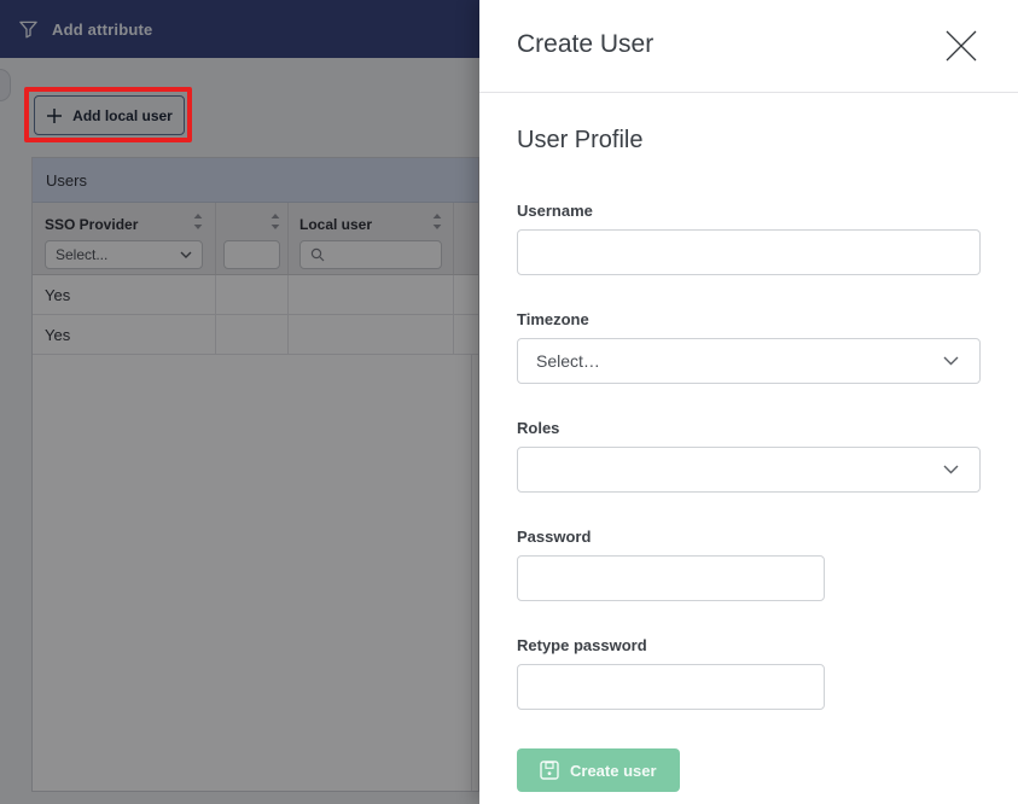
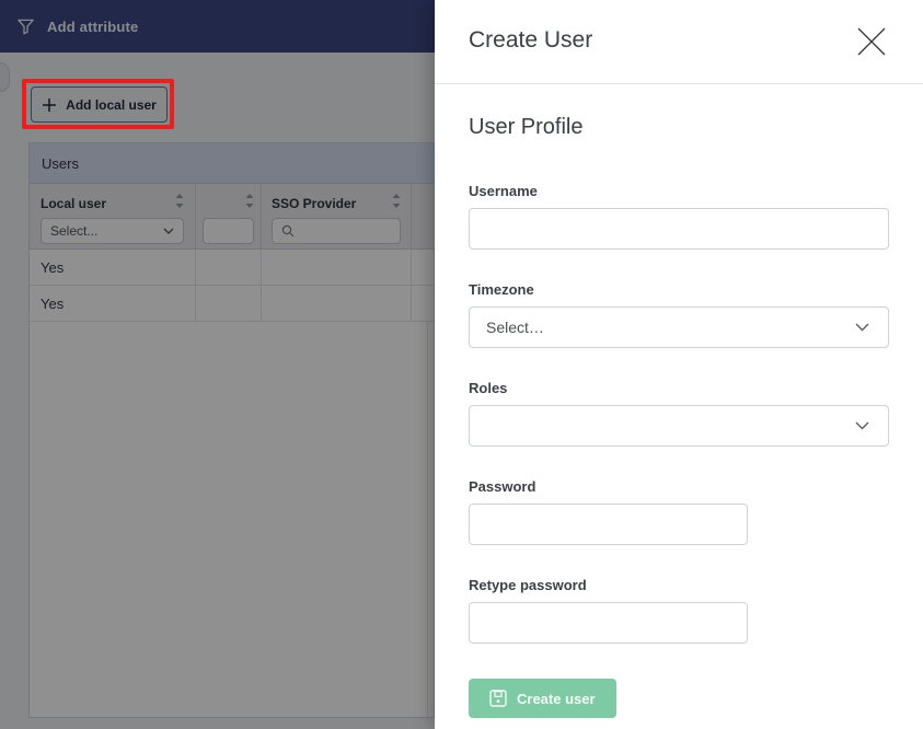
  Add attribute
  Add local user
  Users
- SSO Provider
+ Local user
  Select...
- Local user
+ SSO Provider
  Yes
  Yes
  Create User
  User Profile
  Username
  Timezone
  Select…
  Roles
  Password
  Retype password
  Create user
